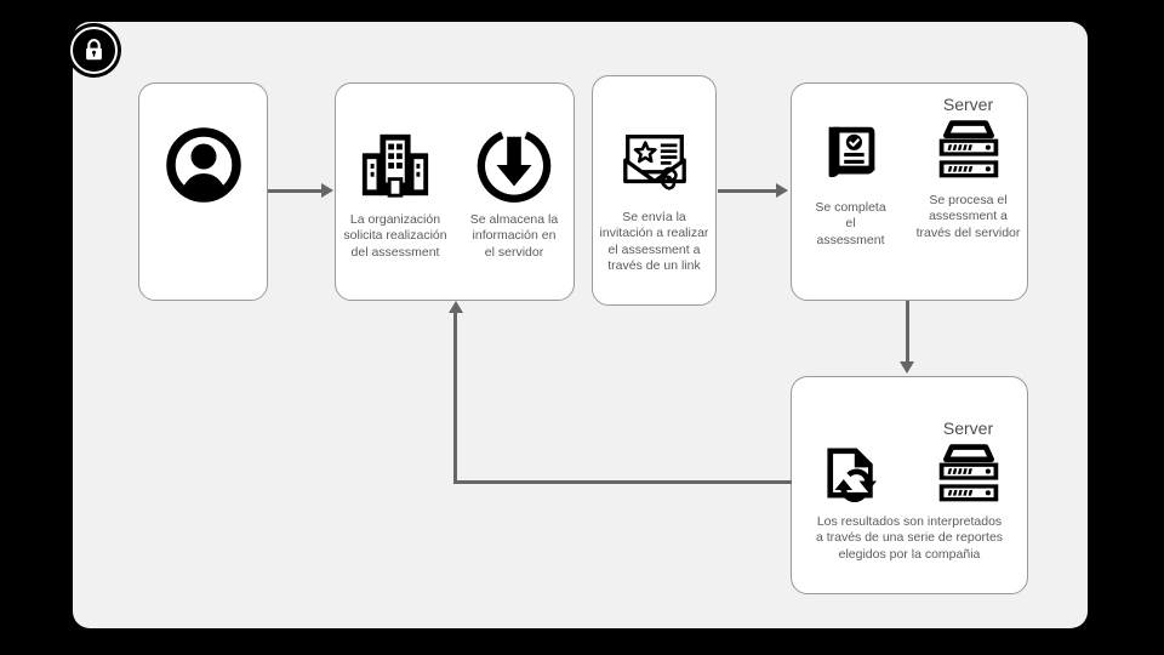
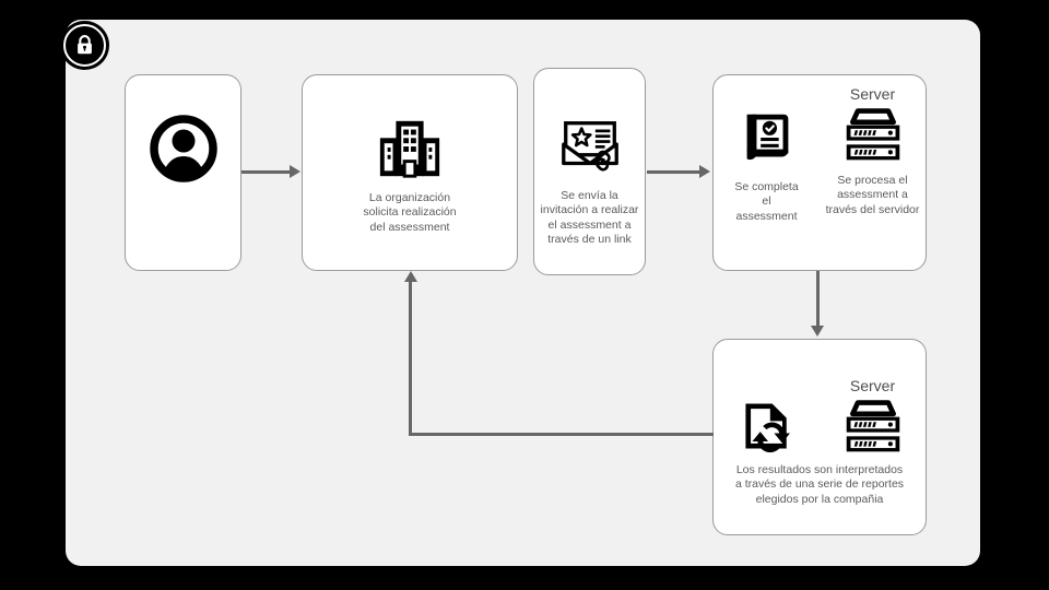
  La organización
  solicita realización
  del assessment
- Se almacena la
- información en
- el servidor
  Se envía la
  invitación a realizar
  el assessment a
  través de un link
  Se completa
  el
  assessment
  Server
  Se procesa el
  assessment a
  través del servidor
  Server
  Los resultados son interpretados
  a través de una serie de reportes
  elegidos por la compañia
